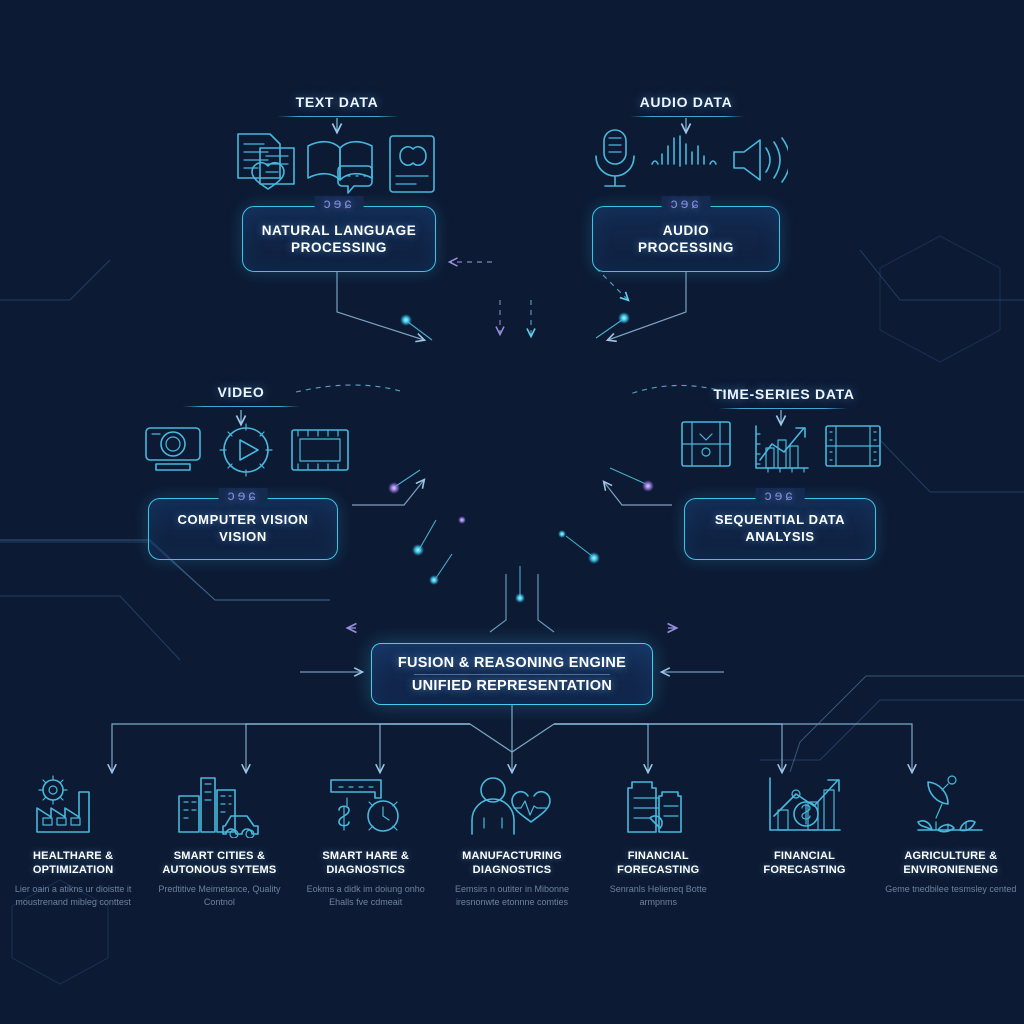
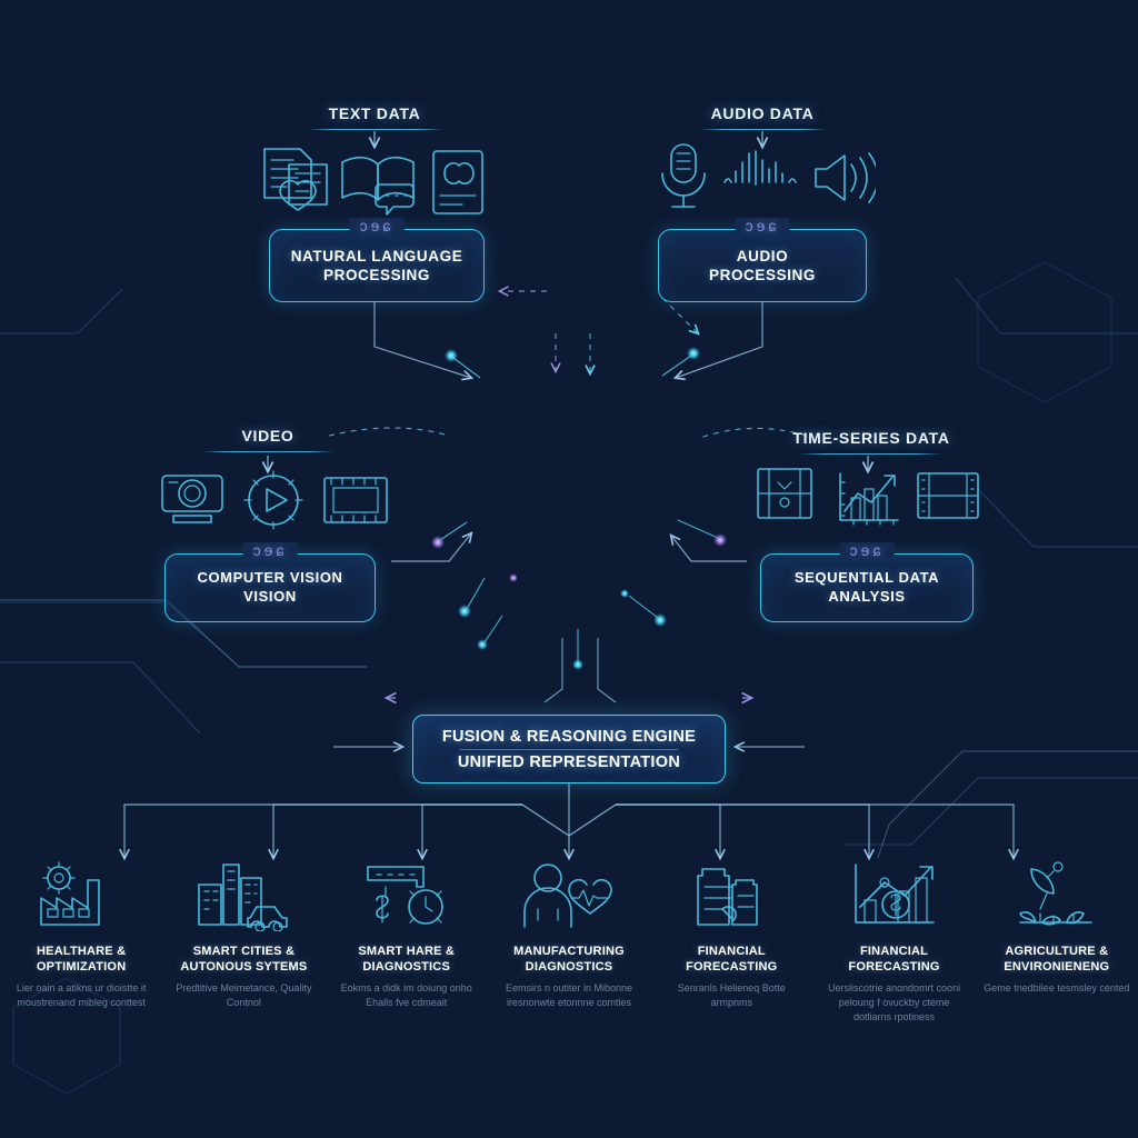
  TEXT DATA
  ɔɘɕ
  NATURAL LANGUAGE
  PROCESSING
  AUDIO DATA
  ɔɘɕ
  AUDIO
  PROCESSING
  VIDEO
  ɔɘɕ
  COMPUTER VISION
  VISION
  TIME-SERIES DATA
  ɔɘɕ
  SEQUENTIAL DATA
  ANALYSIS
  FUSION & REASONING ENGINE
  UNIFIED REPRESENTATION
  HEALTHARE &
  OPTIMIZATION
  Lier oain a atikns ur dioistte it moustrenand mibleg conttest
  SMART CITIES &
  AUTONOUS SYTEMS
  Predtitive Meimetance, Quality Contnol
  SMART HARE &
  DIAGNOSTICS
  Eokms a didk im doiung onho Ehalls fve cdmeait
  MANUFACTURING
  DIAGNOSTICS
  Eemsirs n outiter in Mibonne iresnonwte etonnne comties
  FINANCIAL
  FORECASTING
  Senranls Helieneq Botte armpnms
  FINANCIAL
  FORECASTING
+ Uersliscotrie anondomrt cooni peloung f ovuckby cteme dotliarns rpotiness
  AGRICULTURE &
  ENVIRONIENENG
  Geme tnedbilee tesmsley cented
